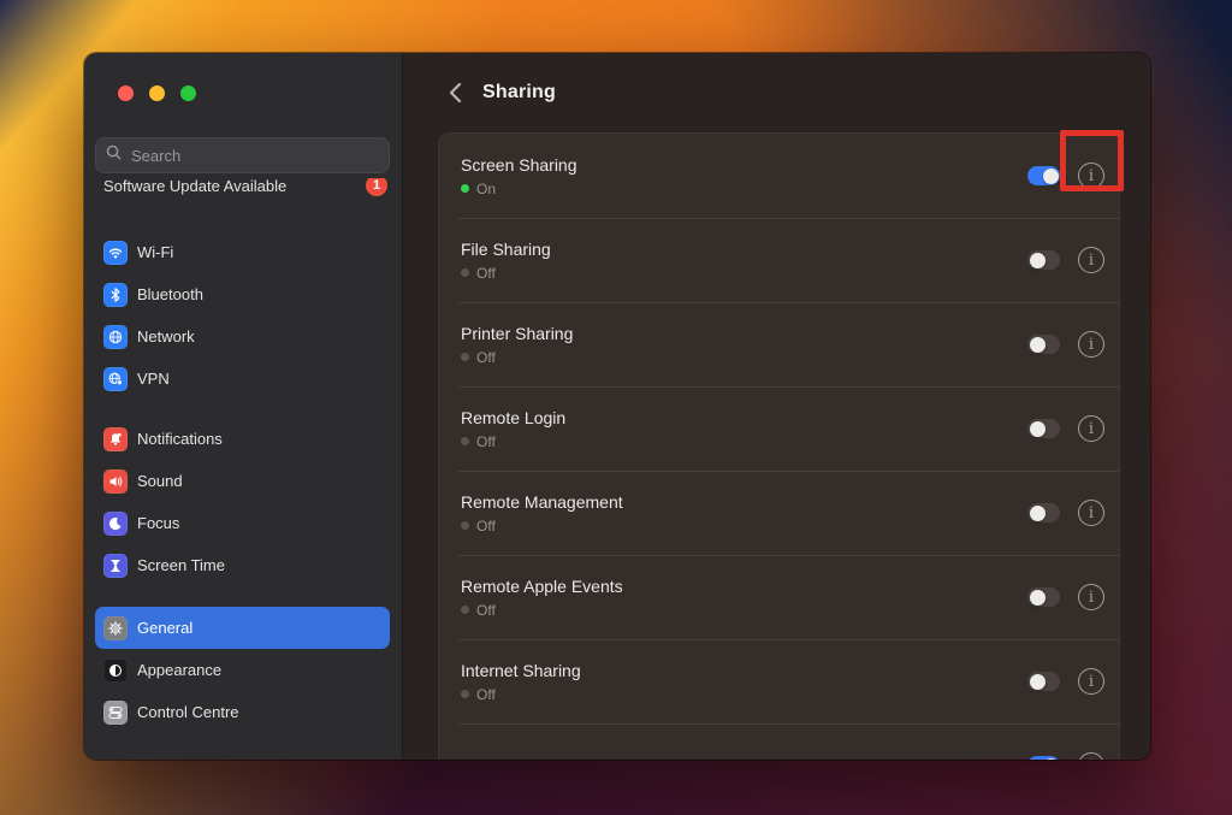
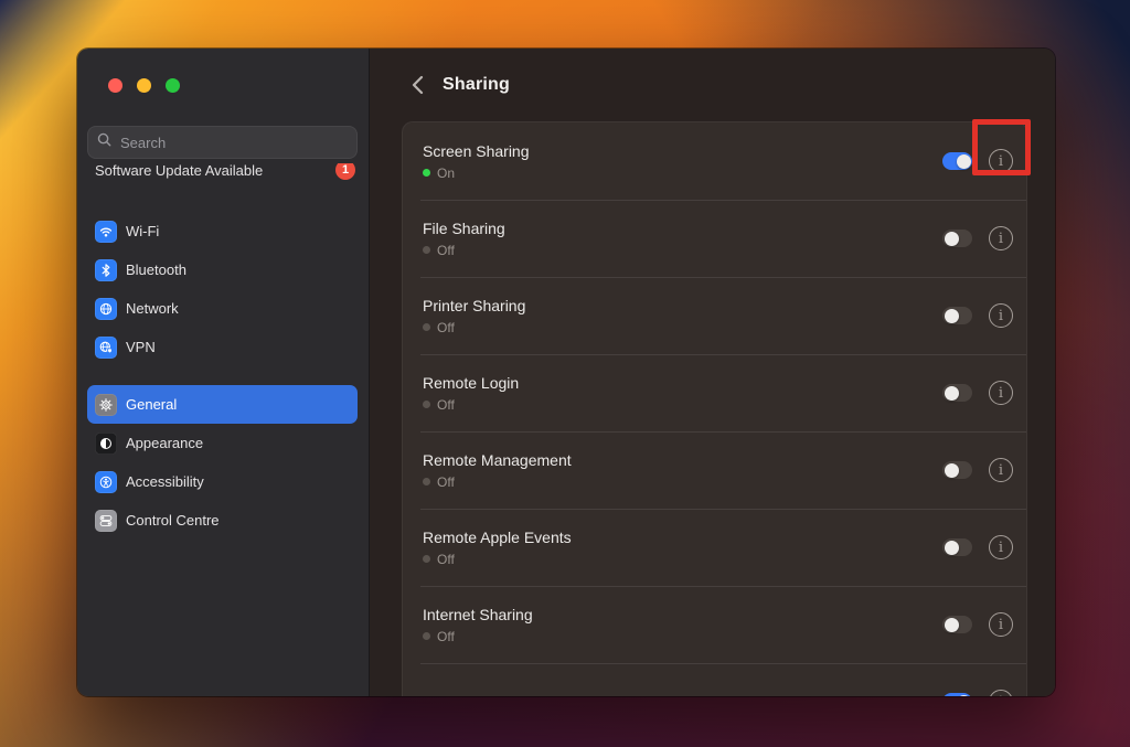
  Search
  Software Update Available
  1
  Wi-Fi
  Bluetooth
  Network
  VPN
- Notifications
- Sound
- Focus
- Screen Time
  General
  Appearance
+ Accessibility
  Control Centre
  Sharing
  Screen Sharing
  On
  i
  File Sharing
  Off
  i
  Printer Sharing
  Off
  i
  Remote Login
  Off
  i
  Remote Management
  Off
  i
  Remote Apple Events
  Off
  i
  Internet Sharing
  Off
  i
